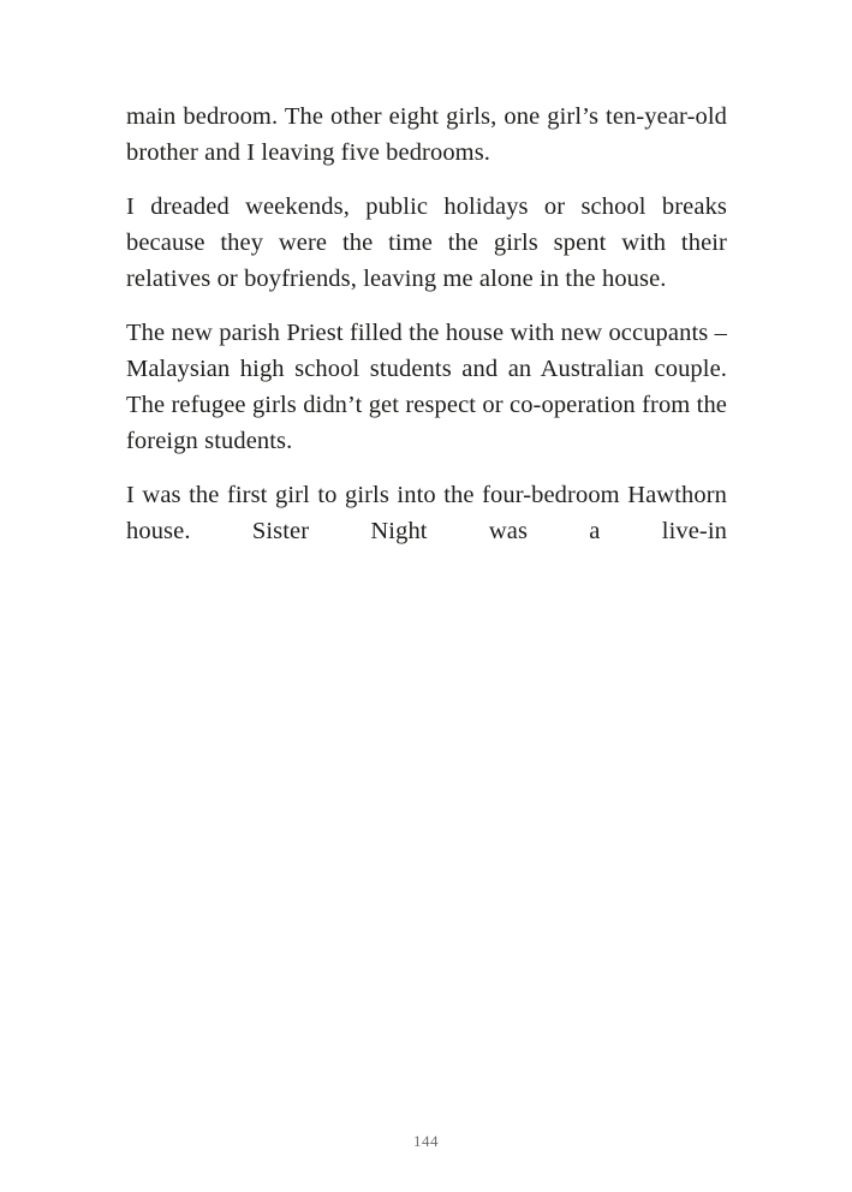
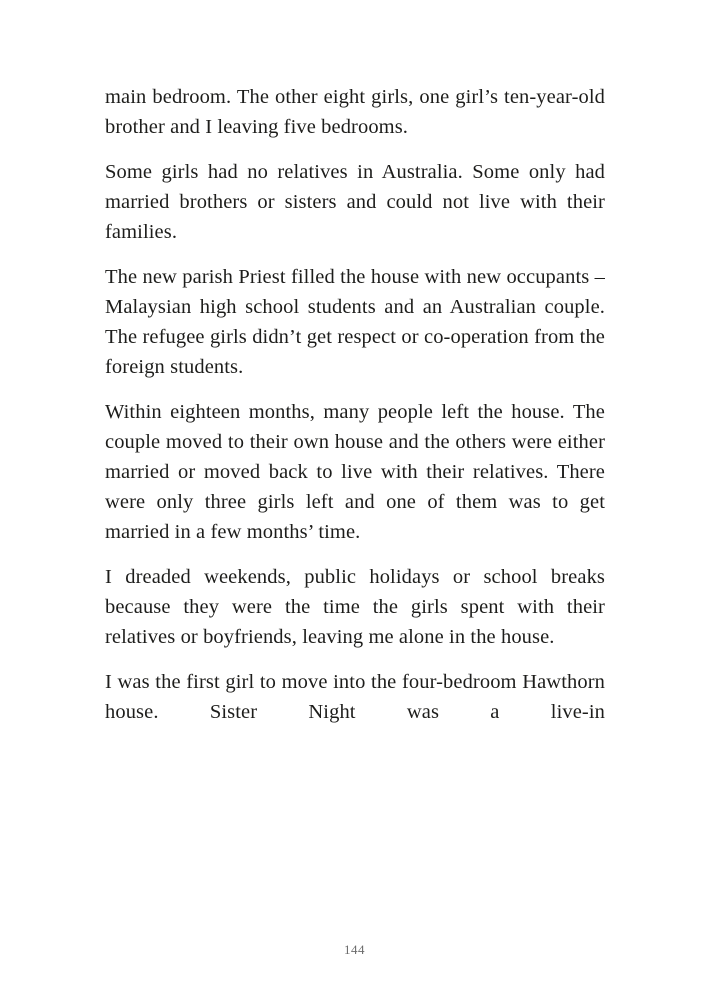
  main bedroom. The other eight girls, one girl’s ten-year-old brother and I leaving five bedrooms.
+ Some girls had no relatives in Australia. Some only had married brothers or sisters and could not live with their families.
- I dreaded weekends, public holidays or school breaks because they were the time the girls spent with their relatives or boyfriends, leaving me alone in the house.
+ The new parish Priest filled the house with new occupants – Malaysian high school students and an Australian couple. The refugee girls didn’t get respect or co-operation from the foreign students.
+ Within eighteen months, many people left the house. The couple moved to their own house and the others were either married or moved back to live with their relatives. There were only three girls left and one of them was to get married in a few months’ time.
- The new parish Priest filled the house with new occupants – Malaysian high school students and an Australian couple. The refugee girls didn’t get respect or co-operation from the foreign students.
+ I dreaded weekends, public holidays or school breaks because they were the time the girls spent with their relatives or boyfriends, leaving me alone in the house.
- I was the first girl to girls into the four-bedroom Hawthorn house. Sister Night was a live-in
+ I was the first girl to move into the four-bedroom Hawthorn house. Sister Night was a live-in
  144
